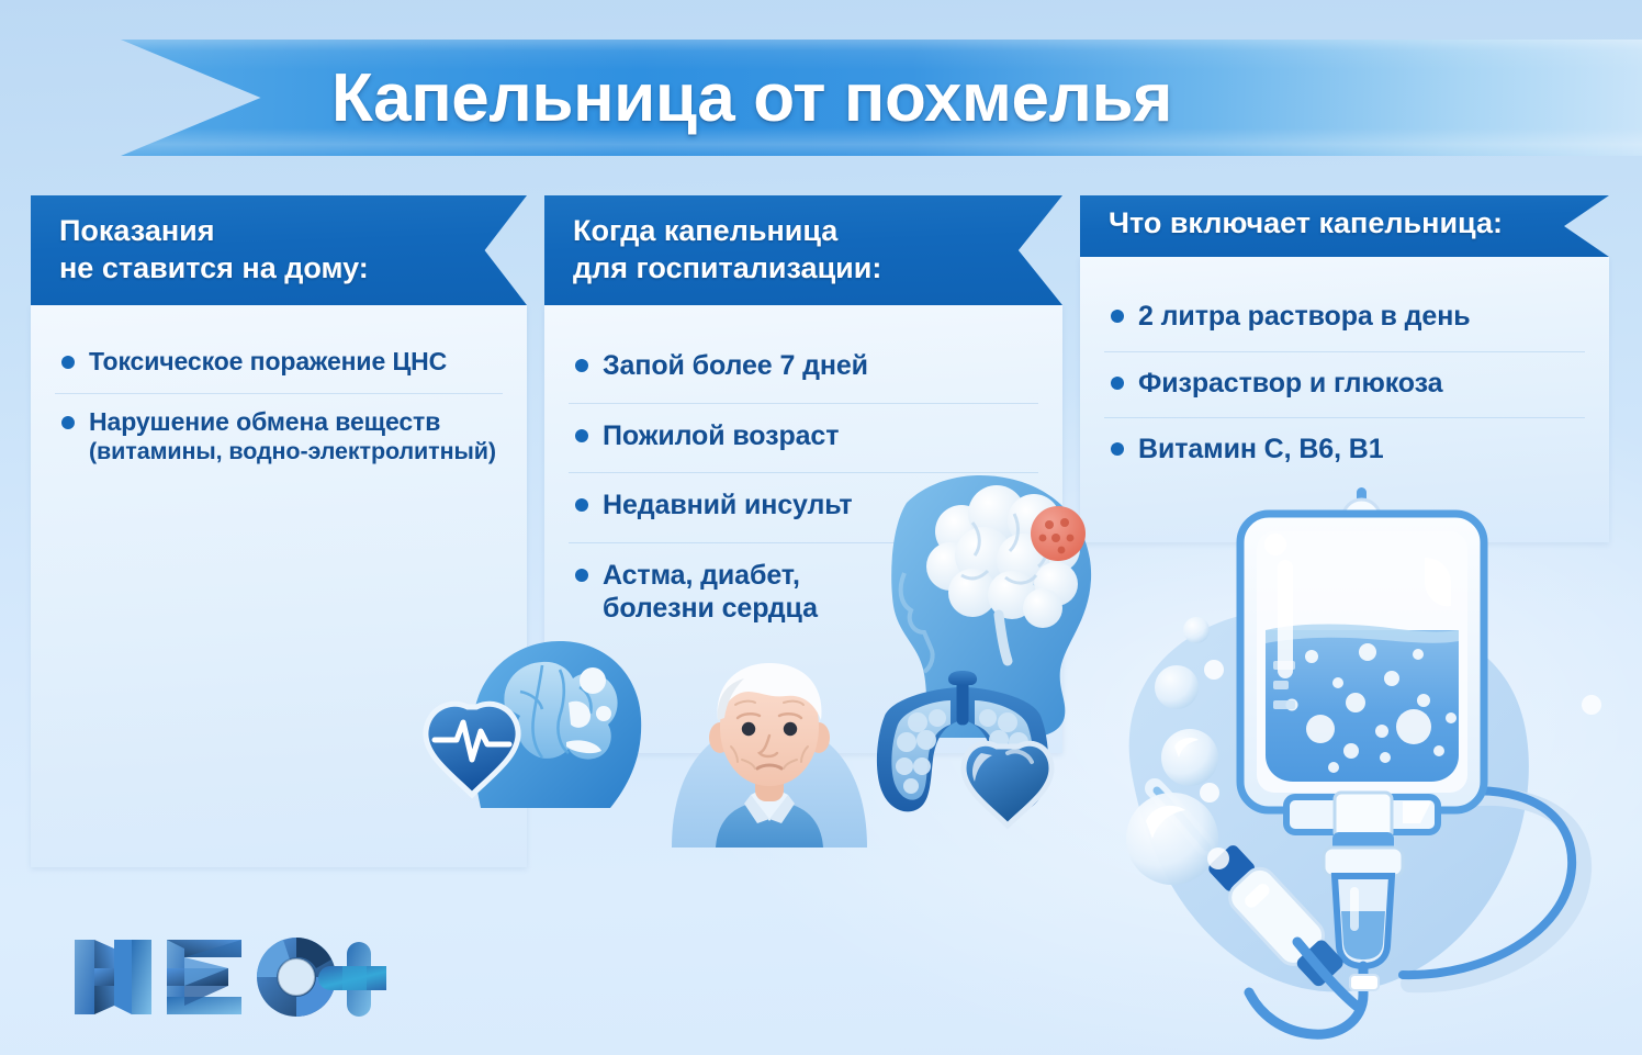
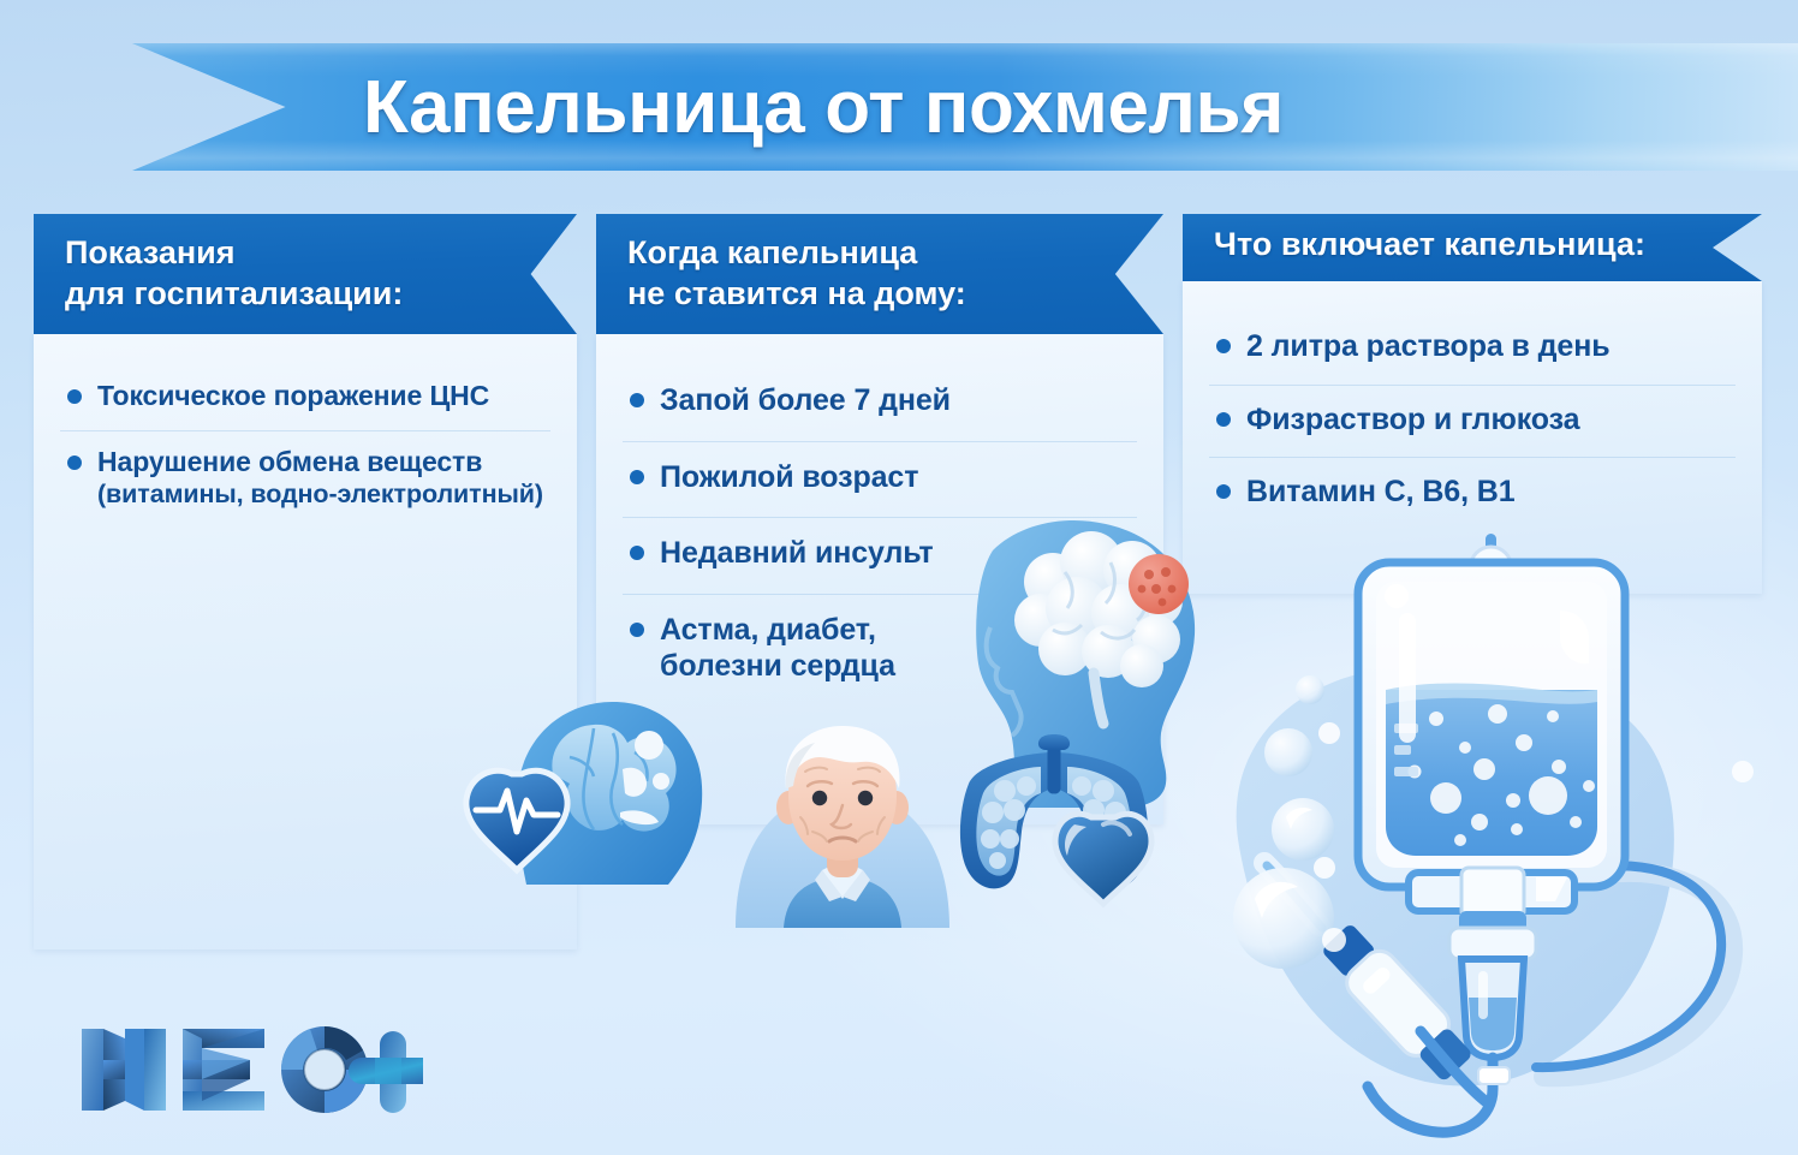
  Капельница от похмелья
  Показания
- не ставится на дому:
+ для госпитализации:
  Токсическое поражение ЦНС
  Нарушение обмена веществ
  (витамины, водно-электролитный)
  Когда капельница
- для госпитализации:
+ не ставится на дому:
  Запой более 7 дней
  Пожилой возраст
  Недавний инсульт
  Астма, диабет,
  болезни сердца
  Что включает капельница:
  2 литра раствора в день
  Физраствор и глюкоза
  Витамин С, В6, В1
